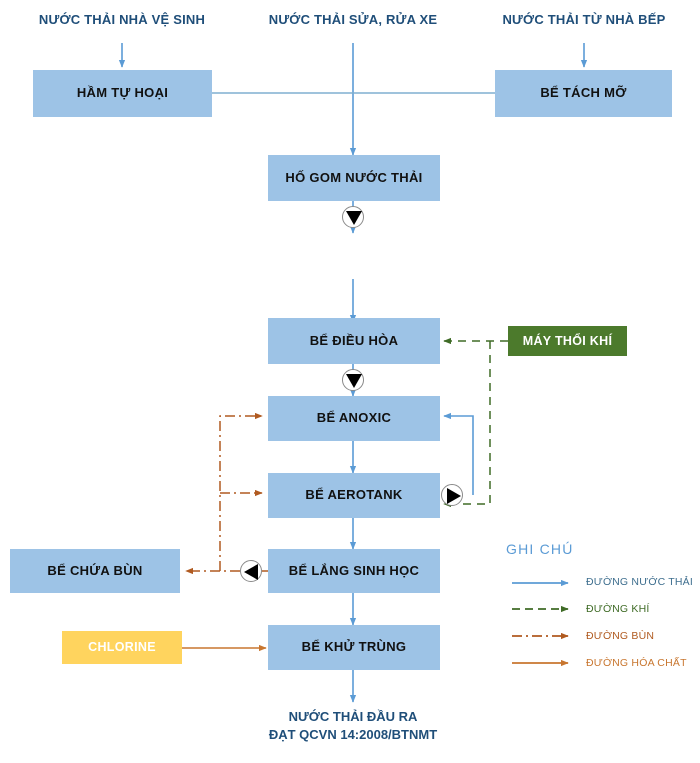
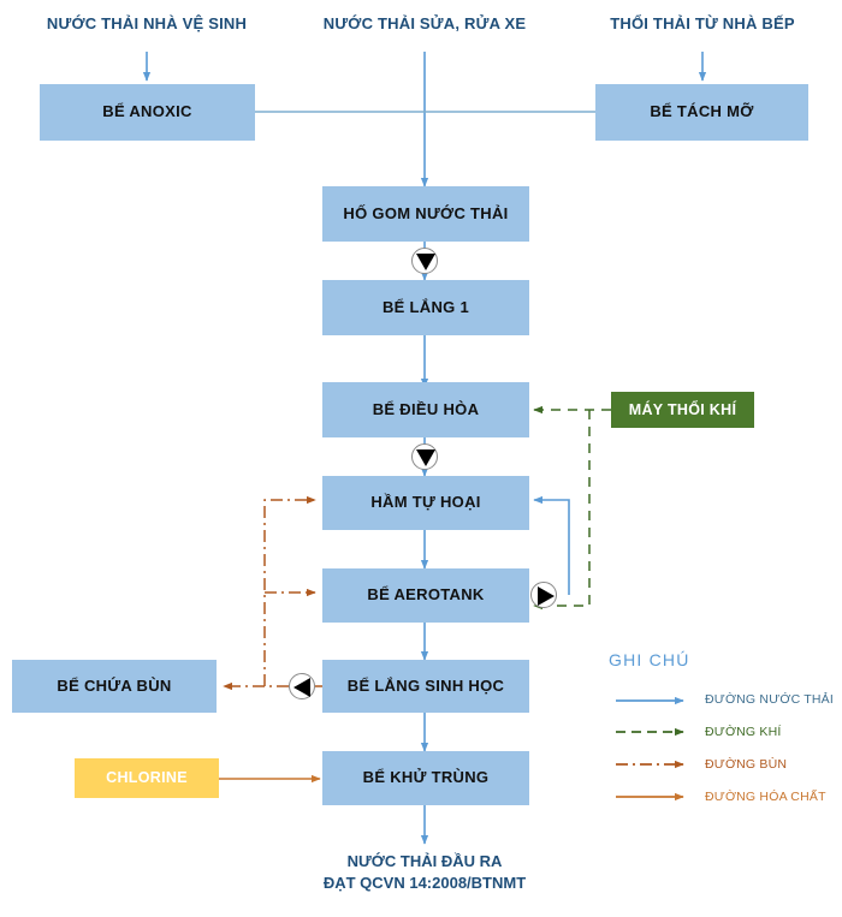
  NƯỚC THẢI NHÀ VỆ SINH
  NƯỚC THẢI SỬA, RỬA XE
- NƯỚC THẢI TỪ NHÀ BẾP
+ THỔI THẢI TỪ NHÀ BẾP
- HẦM TỰ HOẠI
+ BỂ ANOXIC
  BỂ TÁCH MỠ
  HỐ GOM NƯỚC THẢI
+ BỂ LẮNG 1
  BỂ ĐIỀU HÒA
- BỂ ANOXIC
+ HẦM TỰ HOẠI
  BỂ AEROTANK
  BỂ LẮNG SINH HỌC
  BỂ KHỬ TRÙNG
  BỂ CHỨA BÙN
  MÁY THỔI KHÍ
  CHLORINE
  NƯỚC THẢI ĐẦU RA
  ĐẠT QCVN 14:2008/BTNMT
  GHI CHÚ
  ĐƯỜNG NƯỚC THẢI
  ĐƯỜNG KHÍ
  ĐƯỜNG BÙN
  ĐƯỜNG HÓA CHẤT
